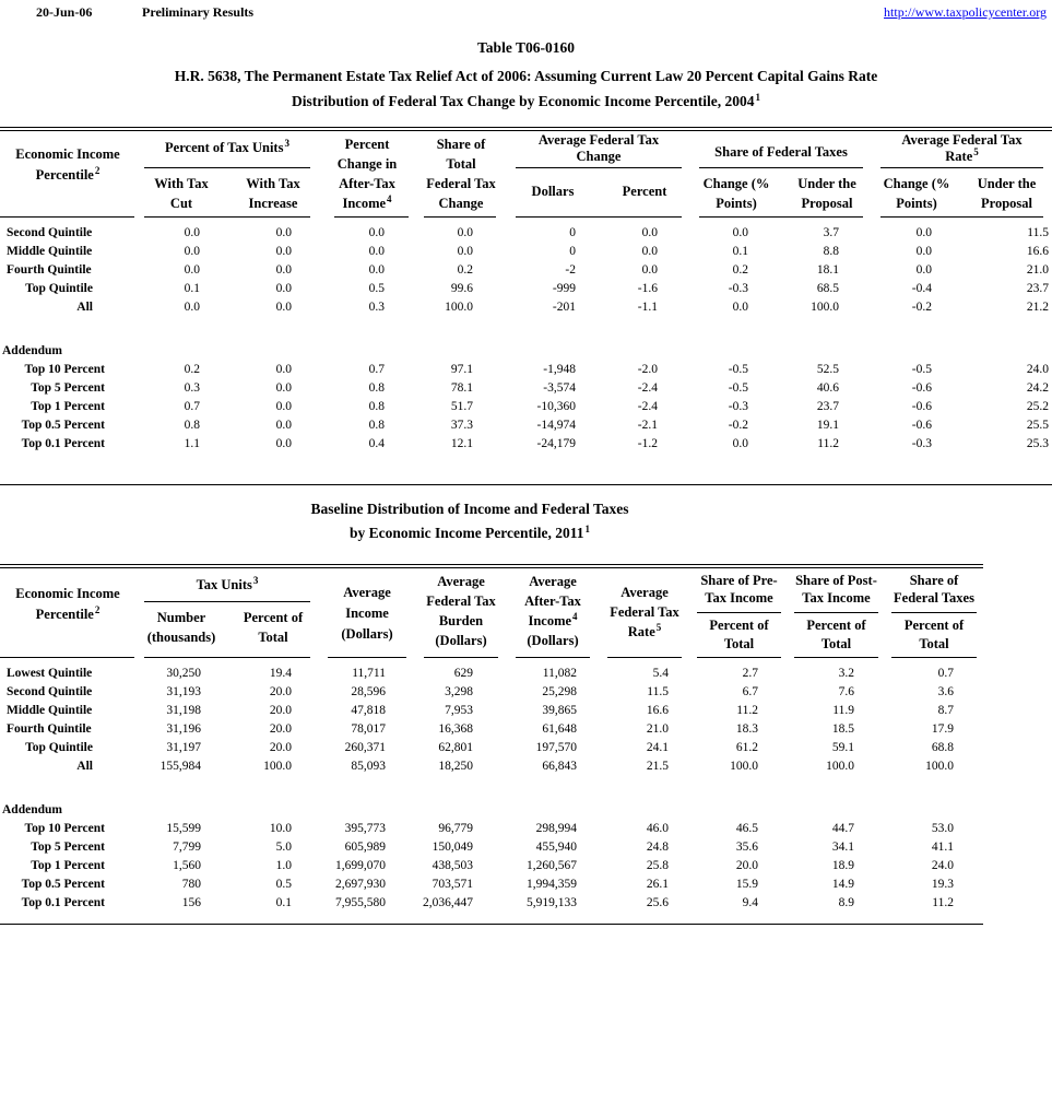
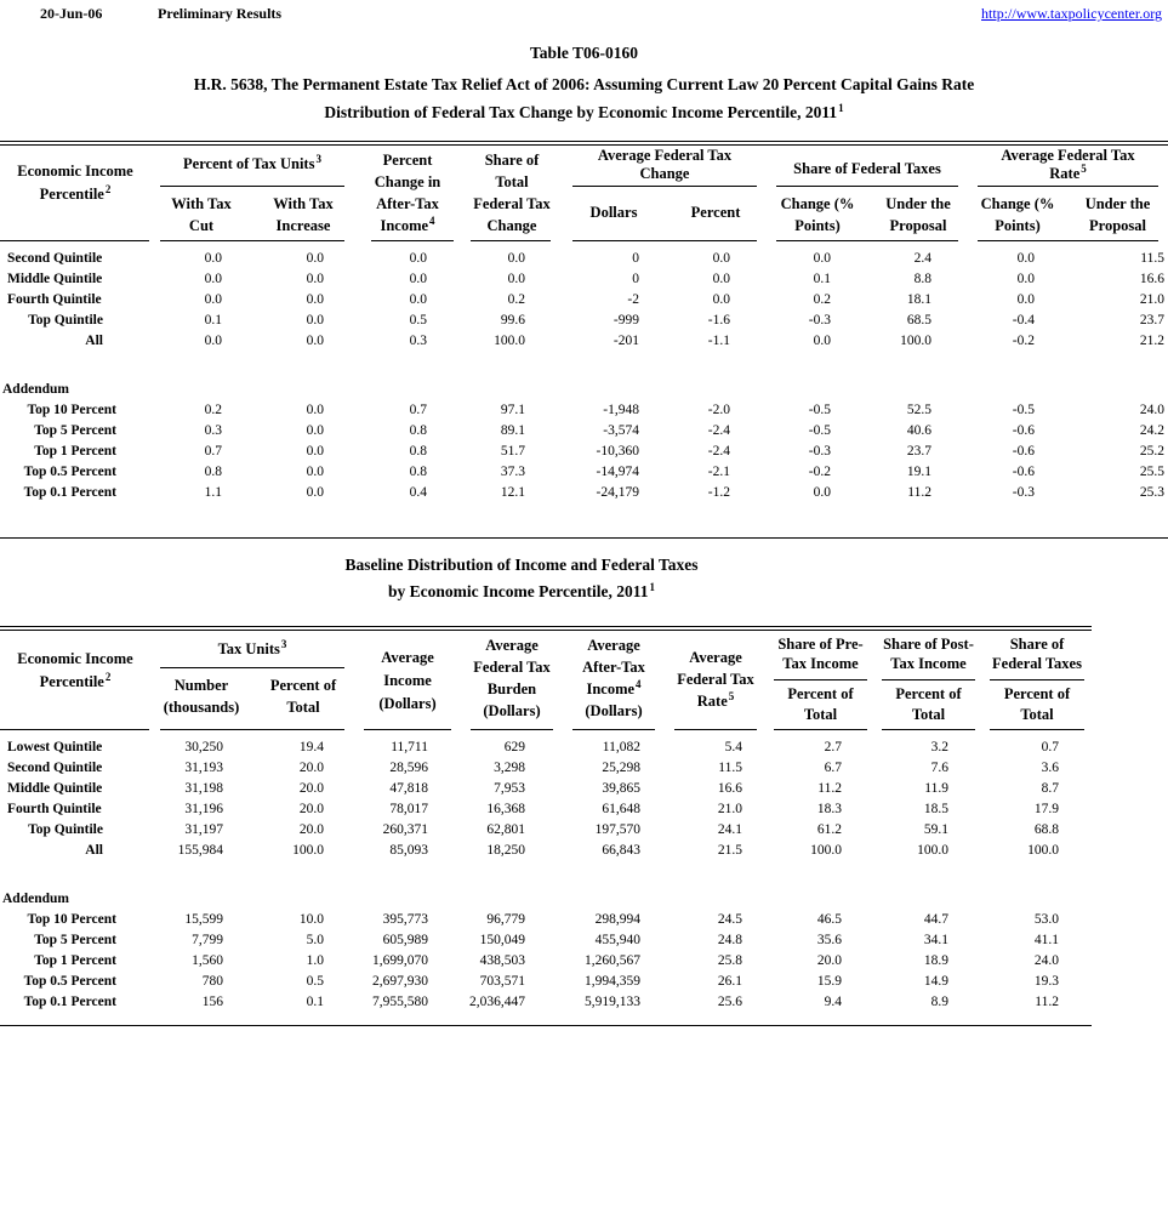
  20-Jun-06
  Preliminary Results
  http://www.taxpolicycenter.org
  Table T06-0160
  H.R. 5638, The Permanent Estate Tax Relief Act of 2006: Assuming Current Law 20 Percent Capital Gains Rate
- Distribution of Federal Tax Change by Economic Income Percentile, 20041
+ Distribution of Federal Tax Change by Economic Income Percentile, 20111
  Economic Income
  Percentile2
  Percent of Tax Units3
  With Tax
  Cut
  With Tax
  Increase
  Percent
  Change in
  After-Tax
  Income4
  Share of
  Total
  Federal Tax
  Change
  Average Federal Tax
  Change
  Dollars
  Percent
  Share of Federal Taxes
  Change (%
  Points)
  Under the
  Proposal
  Average Federal Tax
  Rate5
  Change (%
  Points)
  Under the
  Proposal
- Second Quintile	0.0	0.0	0.0	0.0	0	0.0	0.0	3.7	0.0	11.5
+ Second Quintile	0.0	0.0	0.0	0.0	0	0.0	0.0	2.4	0.0	11.5
  Middle Quintile	0.0	0.0	0.0	0.0	0	0.0	0.1	8.8	0.0	16.6
  Fourth Quintile	0.0	0.0	0.0	0.2	-2	0.0	0.2	18.1	0.0	21.0
  Top Quintile	0.1	0.0	0.5	99.6	-999	-1.6	-0.3	68.5	-0.4	23.7
  All	0.0	0.0	0.3	100.0	-201	-1.1	0.0	100.0	-0.2	21.2
  Addendum
  Top 10 Percent	0.2	0.0	0.7	97.1	-1,948	-2.0	-0.5	52.5	-0.5	24.0
- Top 5 Percent	0.3	0.0	0.8	78.1	-3,574	-2.4	-0.5	40.6	-0.6	24.2
+ Top 5 Percent	0.3	0.0	0.8	89.1	-3,574	-2.4	-0.5	40.6	-0.6	24.2
  Top 1 Percent	0.7	0.0	0.8	51.7	-10,360	-2.4	-0.3	23.7	-0.6	25.2
  Top 0.5 Percent	0.8	0.0	0.8	37.3	-14,974	-2.1	-0.2	19.1	-0.6	25.5
  Top 0.1 Percent	1.1	0.0	0.4	12.1	-24,179	-1.2	0.0	11.2	-0.3	25.3
  Baseline Distribution of Income and Federal Taxes
  by Economic Income Percentile, 20111
  Economic Income
  Percentile2
  Tax Units3
  Number
  (thousands)
  Percent of
  Total
  Average
  Income
  (Dollars)
  Average
  Federal Tax
  Burden
  (Dollars)
  Average
  After-Tax
  Income4
  (Dollars)
  Average
  Federal Tax
  Rate5
  Share of Pre-
  Tax Income
  Percent of
  Total
  Share of Post-
  Tax Income
  Percent of
  Total
  Share of
  Federal Taxes
  Percent of
  Total
  Lowest Quintile	30,250	19.4	11,711	629	11,082	5.4	2.7	3.2	0.7
  Second Quintile	31,193	20.0	28,596	3,298	25,298	11.5	6.7	7.6	3.6
  Middle Quintile	31,198	20.0	47,818	7,953	39,865	16.6	11.2	11.9	8.7
  Fourth Quintile	31,196	20.0	78,017	16,368	61,648	21.0	18.3	18.5	17.9
  Top Quintile	31,197	20.0	260,371	62,801	197,570	24.1	61.2	59.1	68.8
  All	155,984	100.0	85,093	18,250	66,843	21.5	100.0	100.0	100.0
  Addendum
- Top 10 Percent	15,599	10.0	395,773	96,779	298,994	46.0	46.5	44.7	53.0
+ Top 10 Percent	15,599	10.0	395,773	96,779	298,994	24.5	46.5	44.7	53.0
  Top 5 Percent	7,799	5.0	605,989	150,049	455,940	24.8	35.6	34.1	41.1
  Top 1 Percent	1,560	1.0	1,699,070	438,503	1,260,567	25.8	20.0	18.9	24.0
  Top 0.5 Percent	780	0.5	2,697,930	703,571	1,994,359	26.1	15.9	14.9	19.3
  Top 0.1 Percent	156	0.1	7,955,580	2,036,447	5,919,133	25.6	9.4	8.9	11.2
